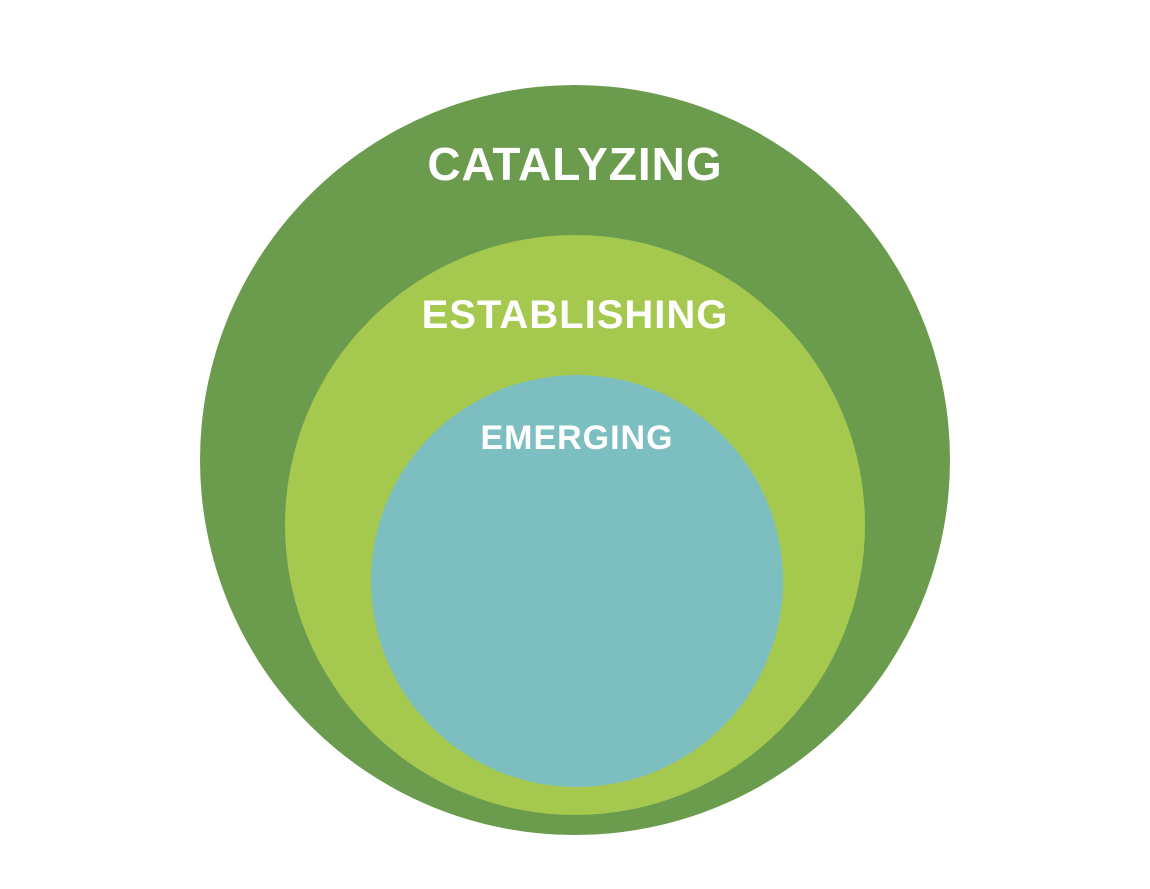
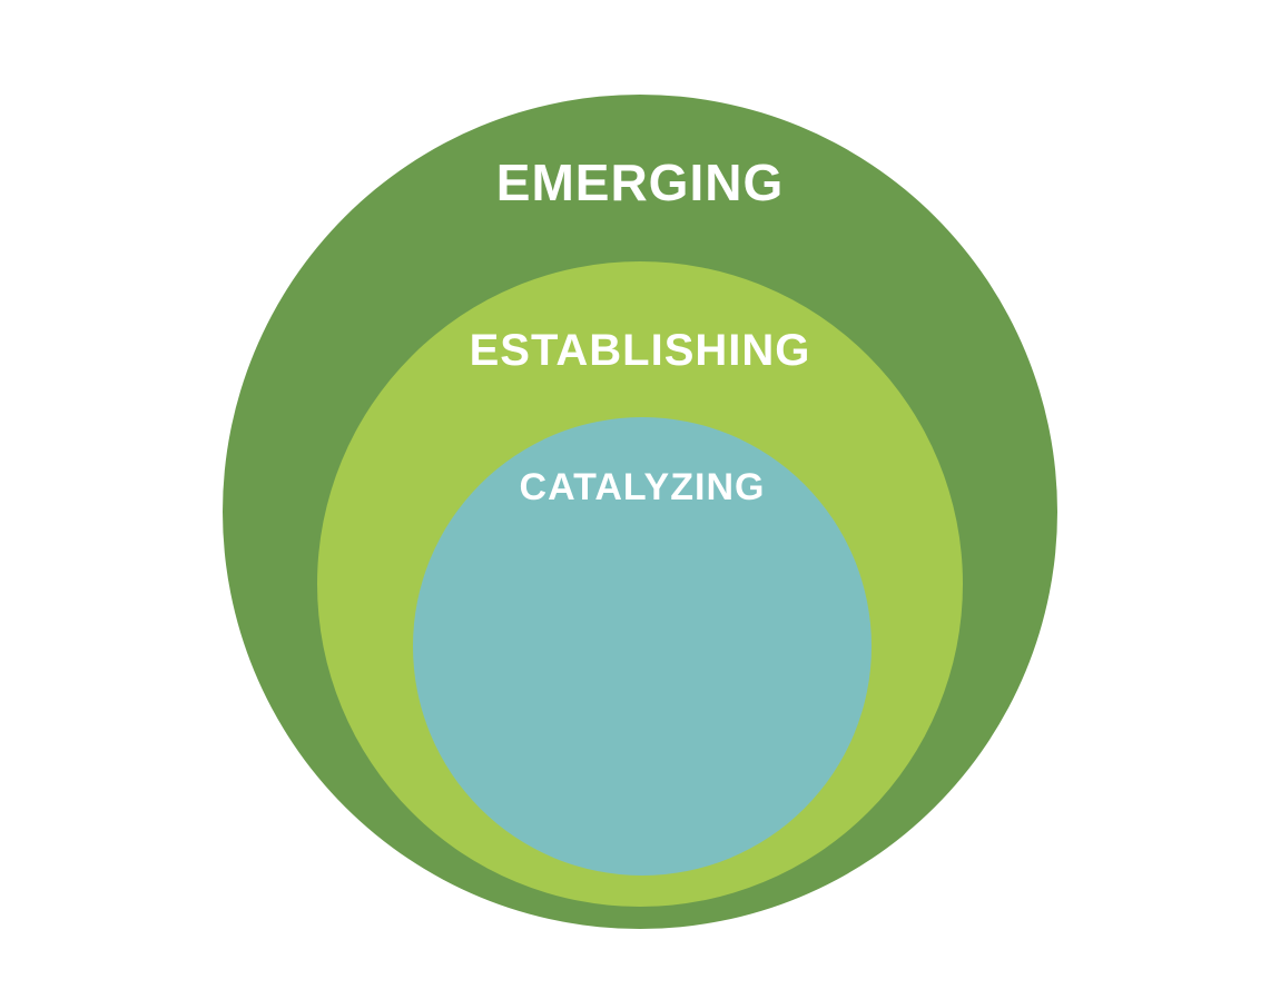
- CATALYZING
+ EMERGING
  ESTABLISHING
- EMERGING
+ CATALYZING
